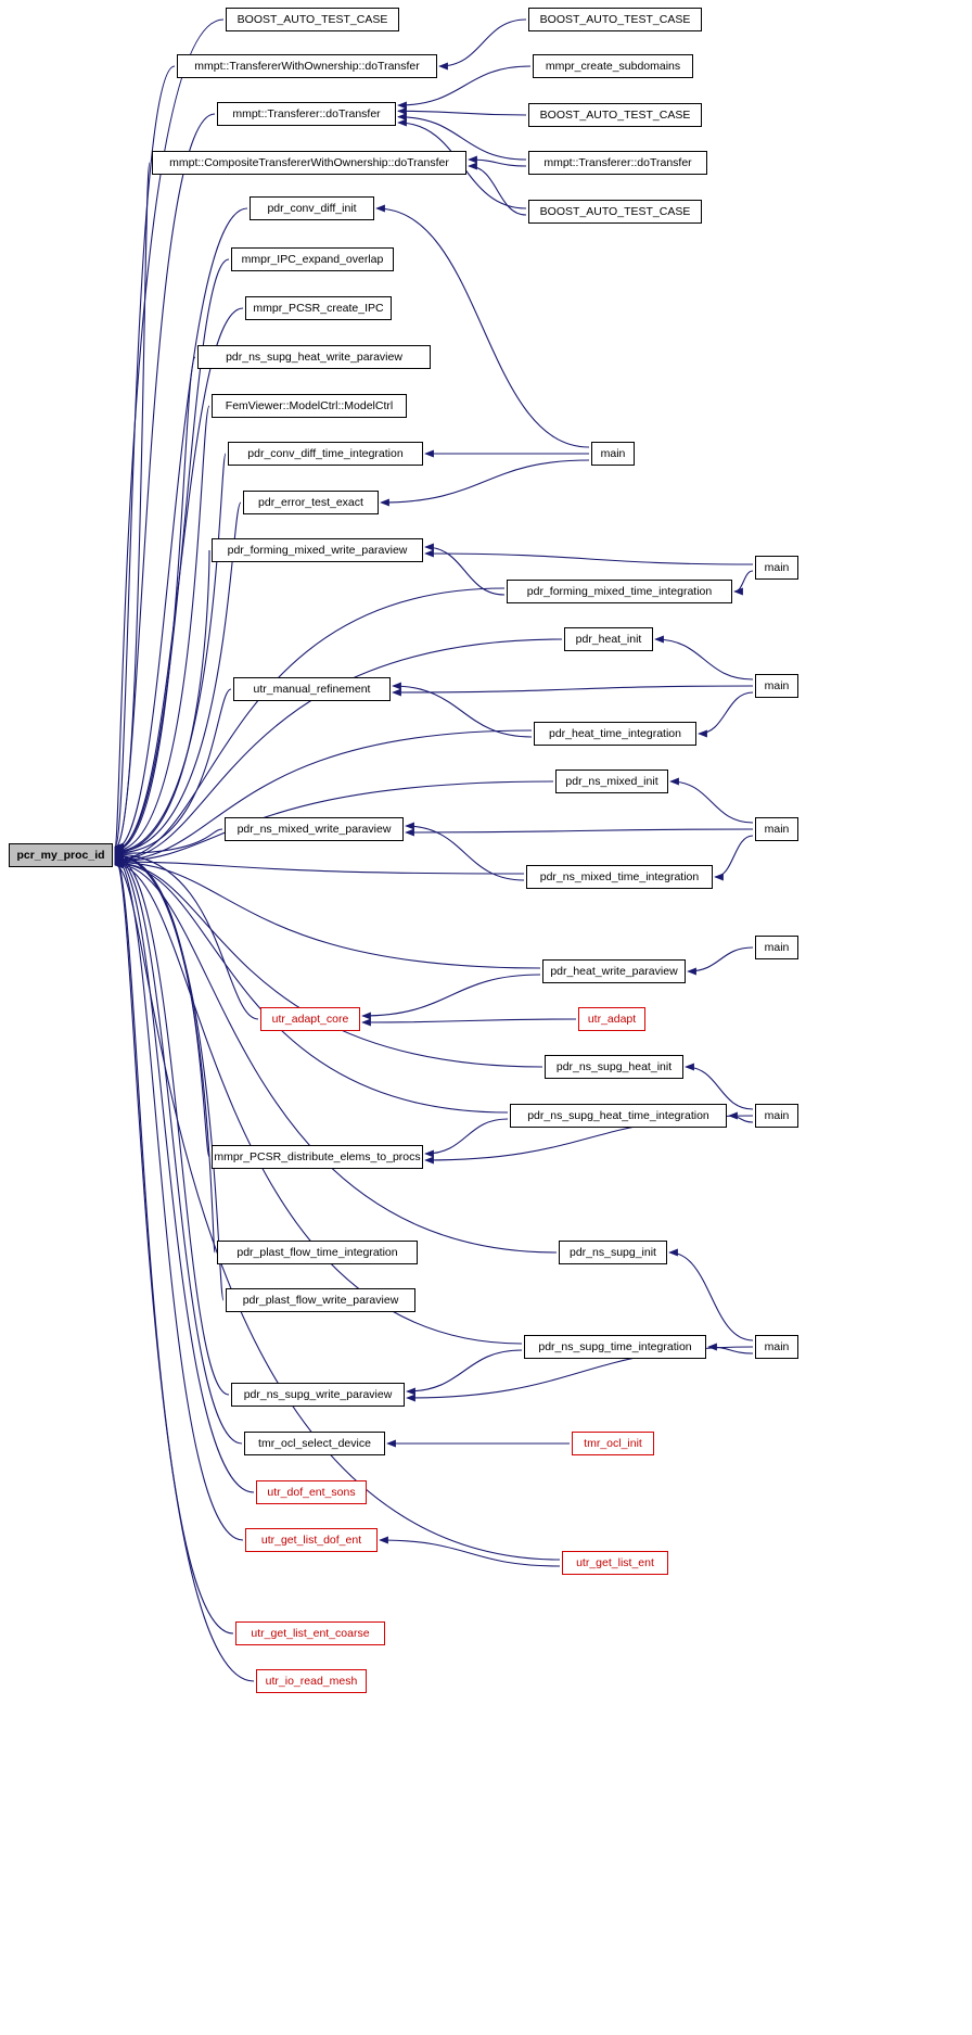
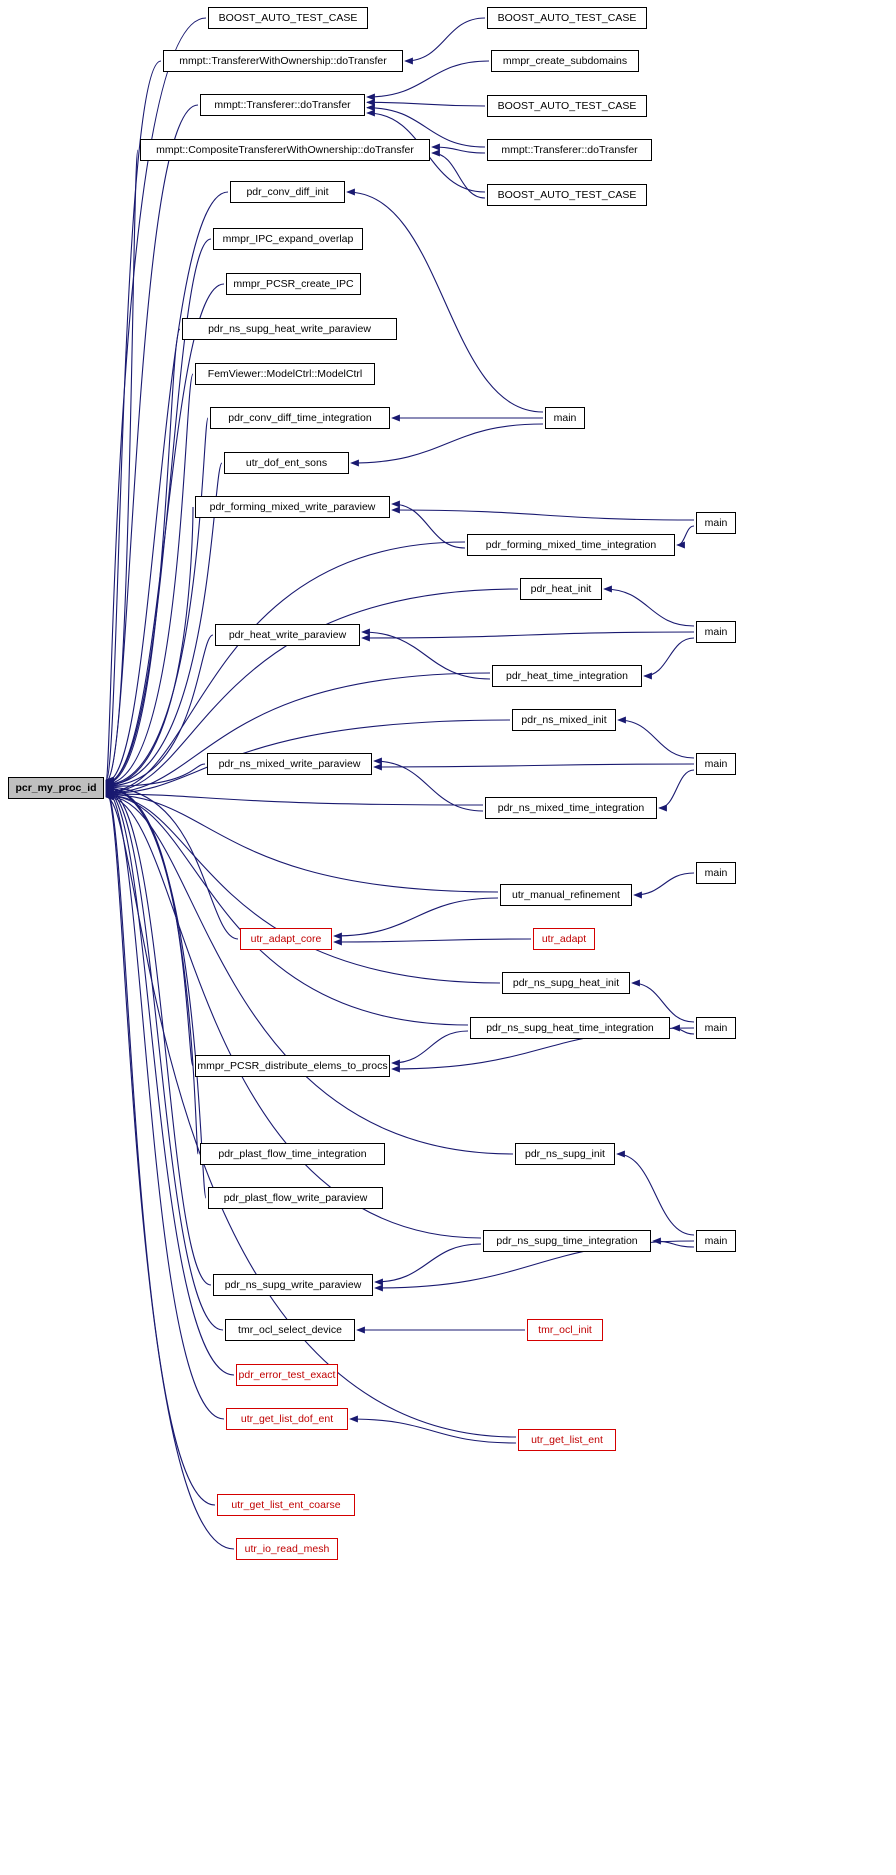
  pcr_my_proc_id
  BOOST_AUTO_TEST_CASE
  mmpt::TransfererWithOwnership::doTransfer
  mmpt::Transferer::doTransfer
  mmpt::CompositeTransfererWithOwnership::doTransfer
  pdr_conv_diff_init
  mmpr_IPC_expand_overlap
  mmpr_PCSR_create_IPC
  pdr_ns_supg_heat_write_paraview
  FemViewer::ModelCtrl::ModelCtrl
  pdr_conv_diff_time_integration
- pdr_error_test_exact
+ utr_dof_ent_sons
  pdr_forming_mixed_write_paraview
- utr_manual_refinement
+ pdr_heat_write_paraview
  pdr_ns_mixed_write_paraview
  utr_adapt_core
  mmpr_PCSR_distribute_elems_to_procs
  pdr_plast_flow_time_integration
  pdr_plast_flow_write_paraview
  pdr_ns_supg_write_paraview
  tmr_ocl_select_device
- utr_dof_ent_sons
+ pdr_error_test_exact
  utr_get_list_dof_ent
  utr_get_list_ent_coarse
  utr_io_read_mesh
  BOOST_AUTO_TEST_CASE
  mmpr_create_subdomains
  BOOST_AUTO_TEST_CASE
  mmpt::Transferer::doTransfer
  BOOST_AUTO_TEST_CASE
  main
  pdr_forming_mixed_time_integration
  pdr_heat_init
  pdr_heat_time_integration
  pdr_ns_mixed_init
  pdr_ns_mixed_time_integration
- pdr_heat_write_paraview
+ utr_manual_refinement
  utr_adapt
  pdr_ns_supg_heat_init
  pdr_ns_supg_heat_time_integration
  pdr_ns_supg_init
  pdr_ns_supg_time_integration
  tmr_ocl_init
  utr_get_list_ent
  main
  main
  main
  main
  main
  main
